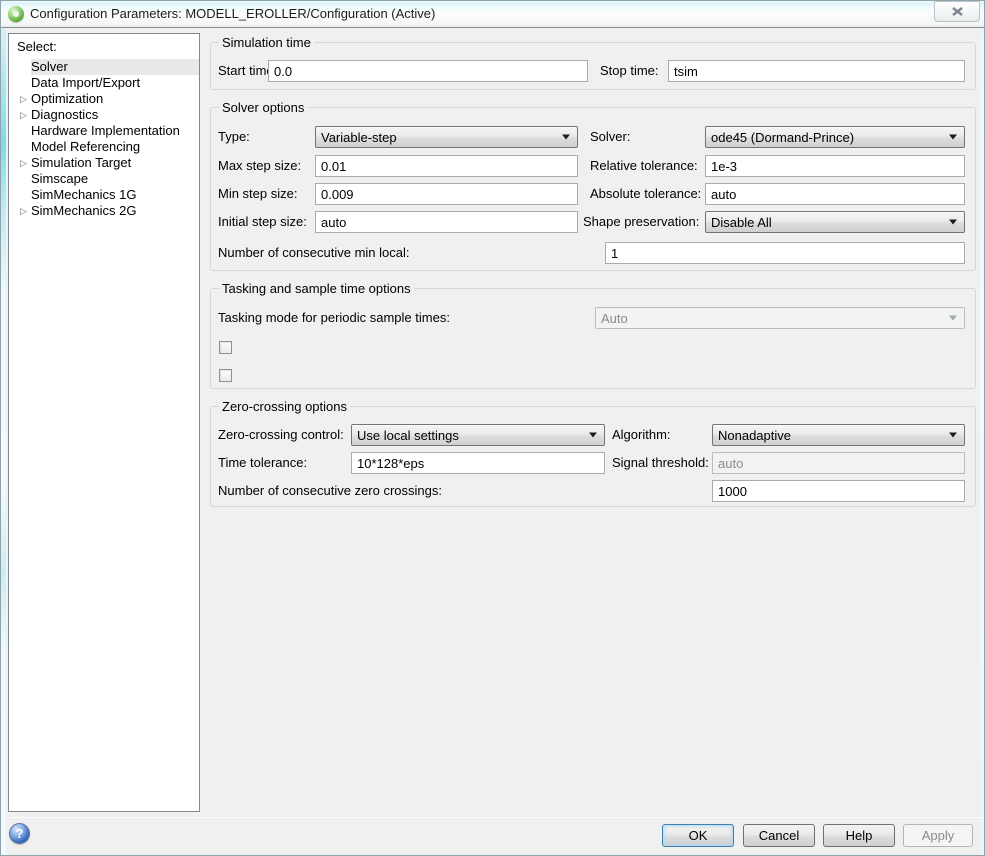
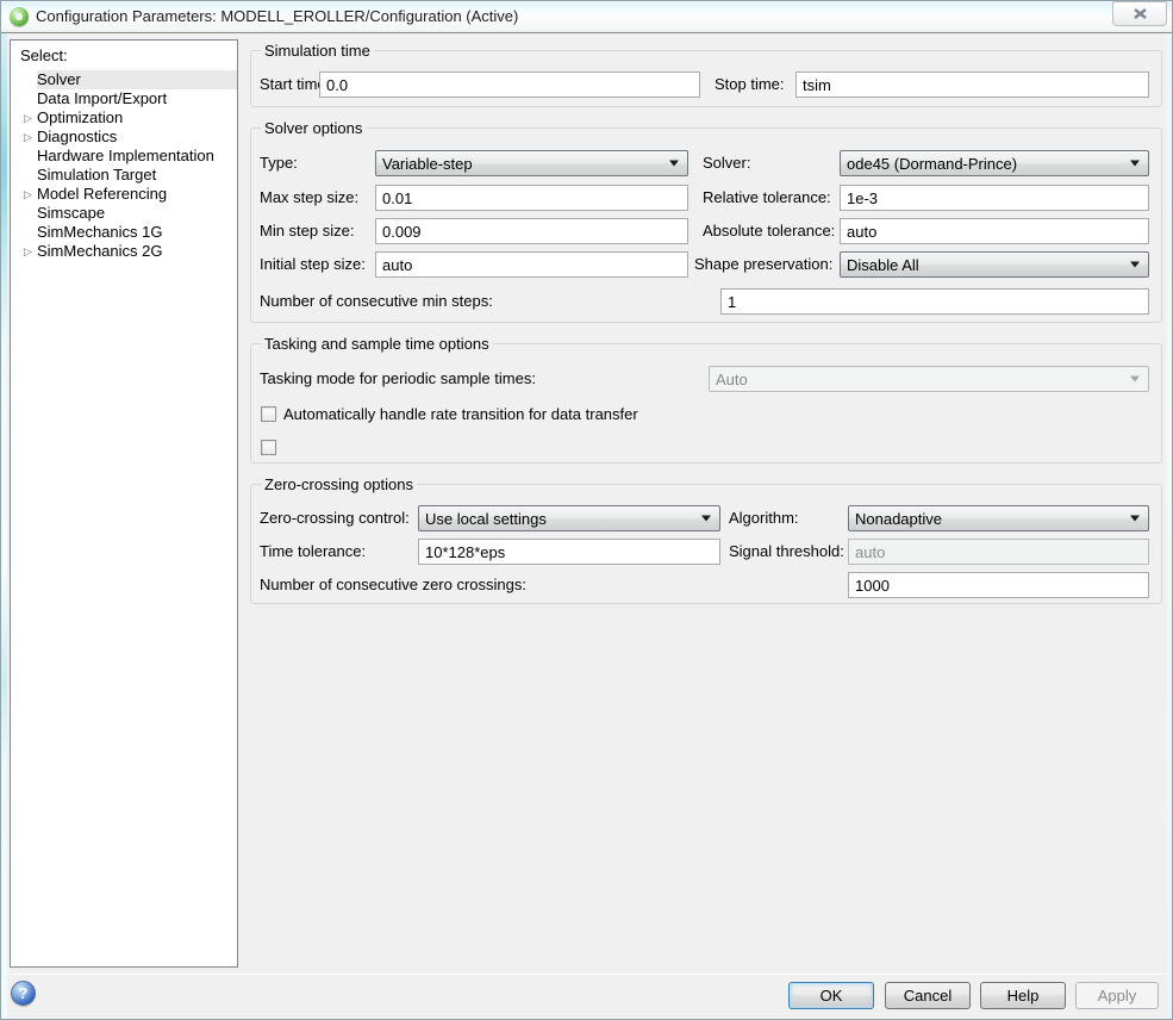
  Configuration Parameters: MODELL_EROLLER/Configuration (Active)
  Select:
  Solver
  Data Import/Export
  ▷
  Optimization
  ▷
  Diagnostics
  Hardware Implementation
- Model Referencing
+ Simulation Target
  ▷
- Simulation Target
+ Model Referencing
  Simscape
  SimMechanics 1G
  ▷
  SimMechanics 2G
  Simulation time
  Start tim
  0.0
  Stop time:
  tsim
  Solver options
  Type:
  Variable-step
  Solver:
  ode45 (Dormand-Prince)
  Max step size:
  0.01
  Relative tolerance:
  1e-3
  Min step size:
  0.009
  Absolute tolerance:
  auto
  Initial step size:
  auto
  Shape preservation:
  Disable All
- Number of consecutive min local:
+ Number of consecutive min steps:
  1
  Tasking and sample time options
  Tasking mode for periodic sample times:
  Auto
+ Automatically handle rate transition for data transfer
  Zero-crossing options
  Zero-crossing control:
  Use local settings
  Algorithm:
  Nonadaptive
  Time tolerance:
  10*128*eps
  Signal threshold:
  auto
  Number of consecutive zero crossings:
  1000
  ?
  OK
  Cancel
  Help
  Apply
